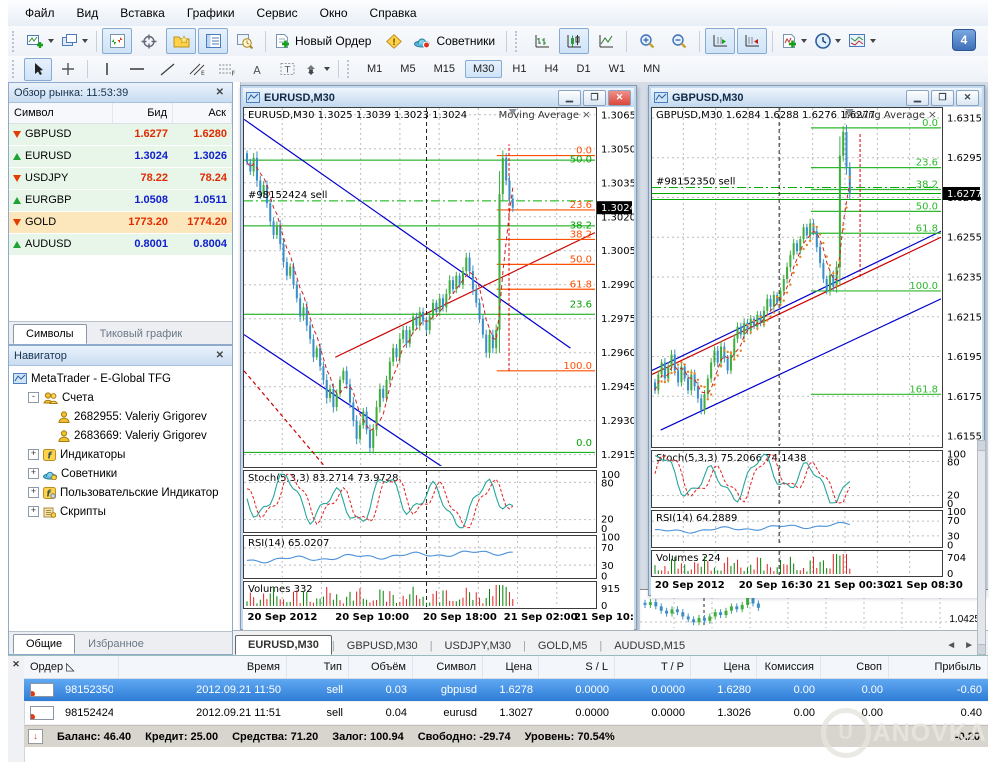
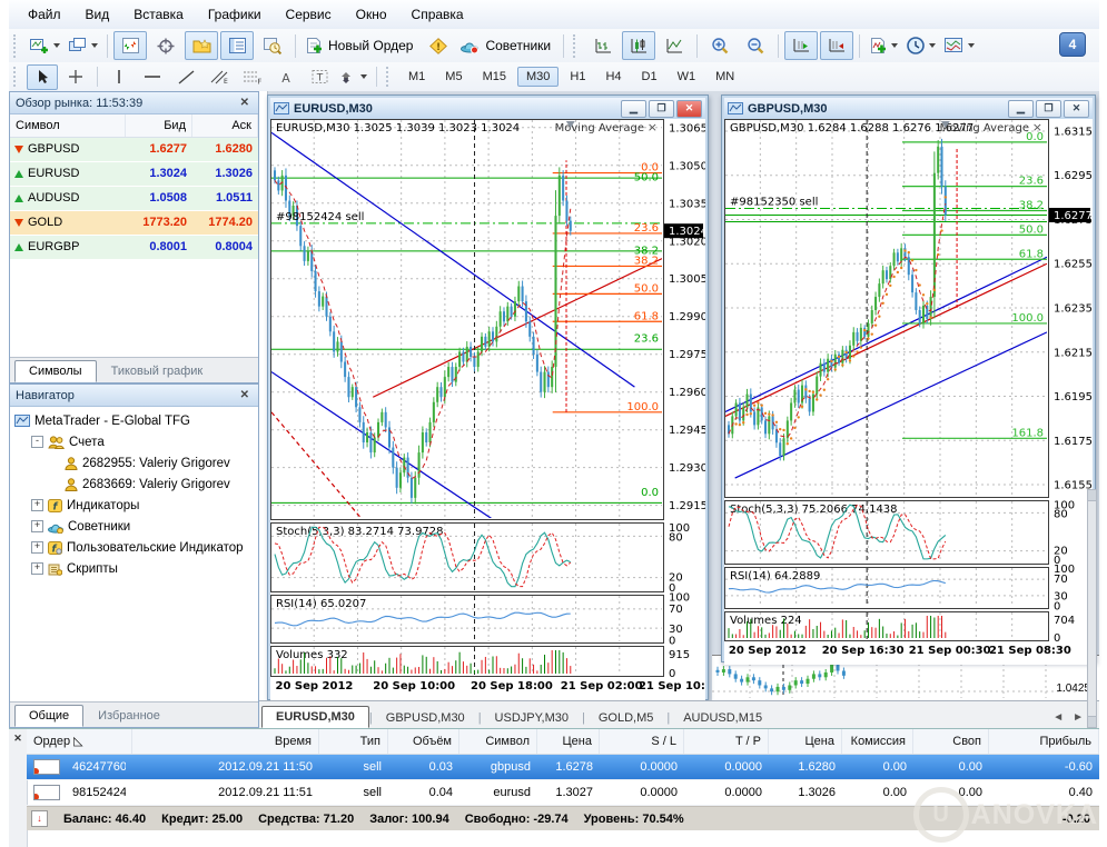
  Файл
  Вид
  Вставка
  Графики
  Сервис
  Окно
  Справка
  Новый Ордер
  !
  Советники
  4
  F
  A
  T
  M1
  M5
  M15
  M30
  H1
  H4
  D1
  W1
  MN
  1.042
  EURUSD,M30
  ▁
  ❐
  ✕
  1.3065
  1.3050
  1.3035
  1.3020
  1.3005
  1.2990
  1.2975
  1.2960
  1.2945
  1.2930
  1.2915
  0.0
  23.6
  38.2
  50.0
  61.8
  100.0
  50.0
  38.2
  23.6
  0.0
  EURUSD,M30 1.3025 1.3039 1.3023 1.3024
  Moving Average
  ×
  #98152424 sell
  1.3024
  Stoch(53,3) 83.2714 73.9728
  100
  80
  20
  0
  RSI(14) 65.0207
  100
  70
  30
  0
  Volumes 332
  915
  0
  20 Sep 2012
  20 Sep 10:00
  20 Sep 18:00
  21 Sep 02:00
  21 Sep 10:
  GBPUSD,M30
  ▁
  ❐
  ✕
  1.6315
  1.6295
  1.6255
  1.6235
  1.6215
  1.6195
  1.6175
  1.6155
  0.0
  23.6
  38.2
  50.0
  61.8
  100.0
  161.8
  GBPUSD,M30 1.6284 1.6288 1.6276 1.6277
  Moving Average
  ×
  #98152350 sell
  1.6277
  Stoch(5,3,3) 75.20664.1438
  100
  80
  20
  0
  RSI(14) 64.2889
  100
  70
  30
  0
  Volumes24
  704
  0
  20 Sep 2012
  20 Sep 16:30
  21 Sep 00:30
  21 Sep 08:30
  EURUSD,M30
  |
  GBPUSD,M30
  |
  USDJPY,M30
  |
  GOLD,M5
  |
  AUDUSD,M15
  ◄
  ►
  Обзор рынка: 11:53:39
  ✕
  Символ
  Бид
  Аск
  GBPUSD
  1.6277
  1.6280
  EURUSD
  1.3024
  1.3026
- USDJPY
- 78.22
- 78.24
- EURGBP
+ AUDUSD
  1.0508
  1.0511
  GOLD
  1773.20
  1774.20
- AUDUSD
+ EURGBP
  0.8001
  0.8004
  Символы
  Тиковый график
  Навигатор
  ✕
  MetaTrader - E-Global TFG
  -
  Счета
  2682955: Valeriy Grigorev
  2683669: Valeriy Grigorev
  +
  f
  Индикаторы
  +
  Советники
  +
  f
  Пользовательские Индикатор
  +
  Скрипты
  Общие
  Избранное
  ✕
  Ордер ◺
  Время
  Тип
  Объём
  Символ
  Цена
  S / L
  T / P
  Цена
  Комиссия
  Своп
  Прибыль
- 98152350
+ 46247760
  2012.09.21 11:50
  sell
  0.03
  gbpusd
  1.6278
  0.0000
  0.0000
  1.6280
  0.00
  0.00
  -0.60
  98152424
  2012.09.21 11:51
  sell
  0.04
  eurusd
  1.3027
  0.0000
  0.0000
  1.3026
  0.00
  0.00
  0.40
  ↓
  Баланс: 46.40
  Кредит: 25.00
  Средства: 71.20
  Залог: 100.94
  Свободно: -29.74
  Уровень: 70.54%
  -0.20
  U
  ANOVKA
